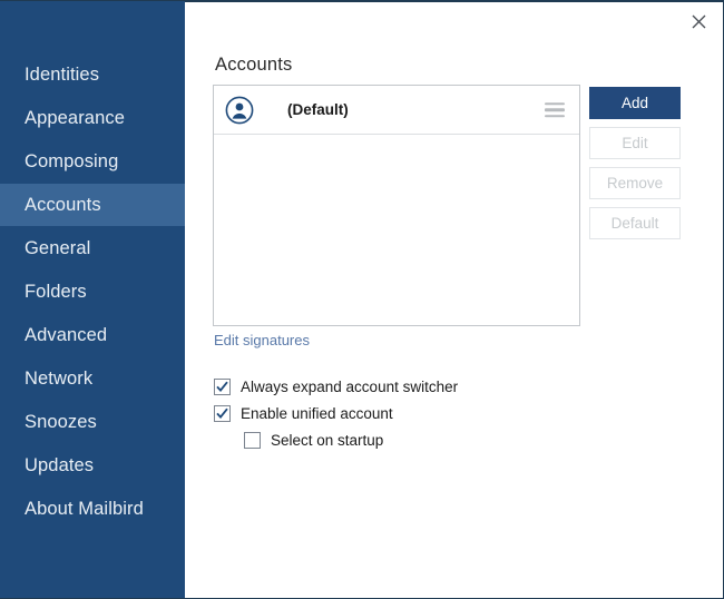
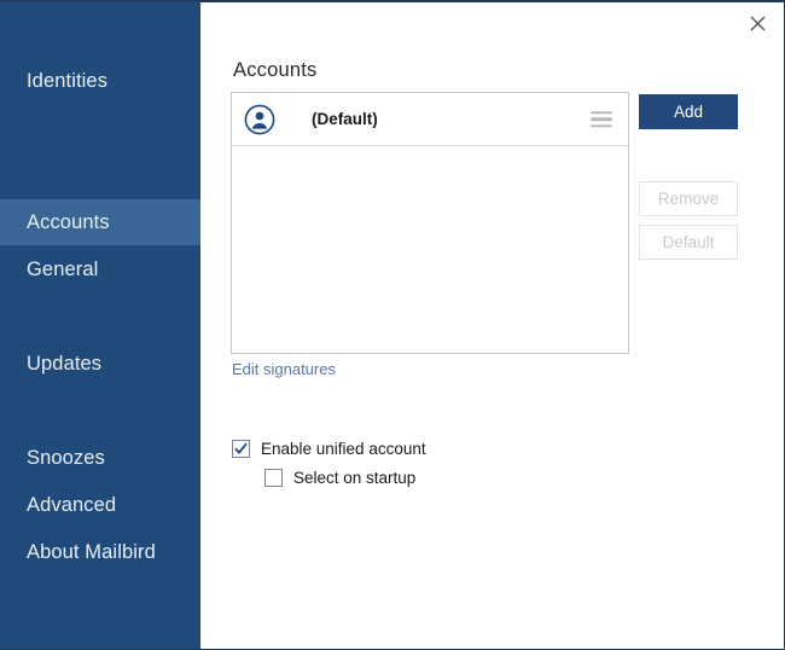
  Identities
- Appearance
- Composing
  Accounts
  General
- Folders
- Advanced
+ Updates
- Network
  Snoozes
- Updates
+ Advanced
  About Mailbird
  Accounts
  (Default)
  Add
- Edit
  Remove
  Default
  Edit signatures
- Always expand account switcher
  Enable unified account
  Select on startup
